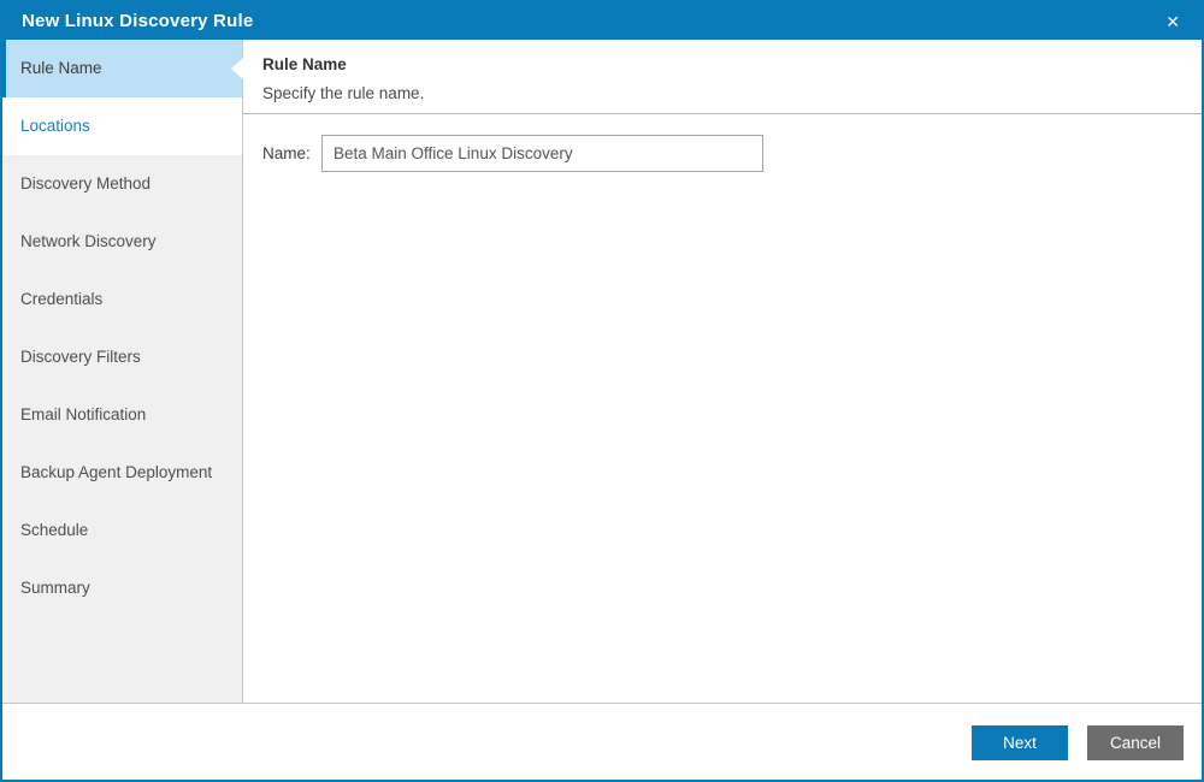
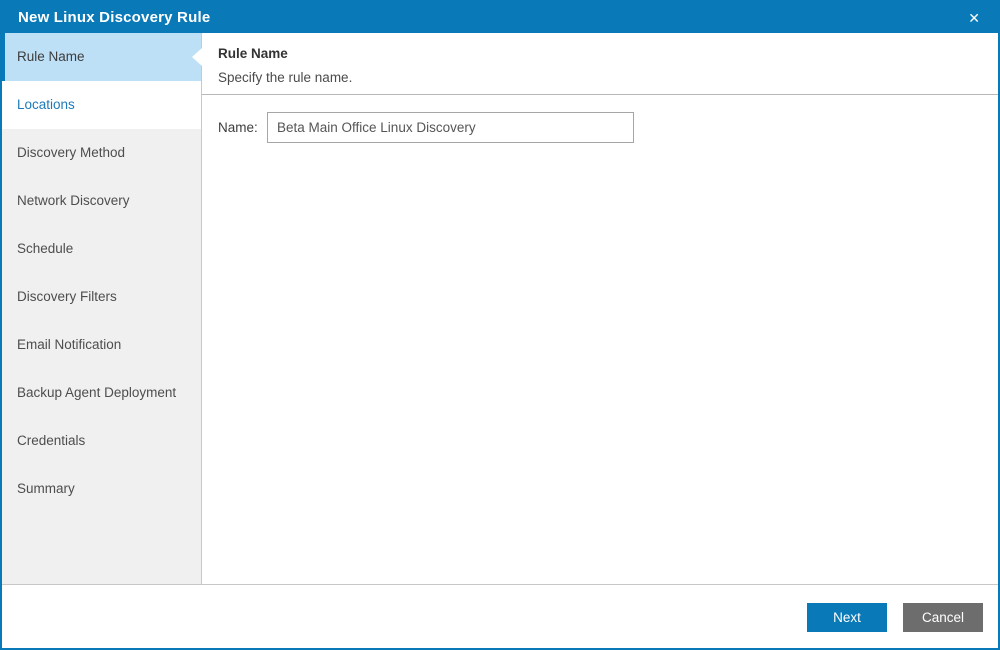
  New Linux Discovery Rule
  ✕
  Rule Name
  Locations
  Discovery Method
  Network Discovery
- Credentials
+ Schedule
  Discovery Filters
  Email Notification
  Backup Agent Deployment
- Schedule
+ Credentials
  Summary
  Rule Name
  Specify the rule name.
  Name:
  Beta Main Office Linux Discovery
  Next
  Cancel
